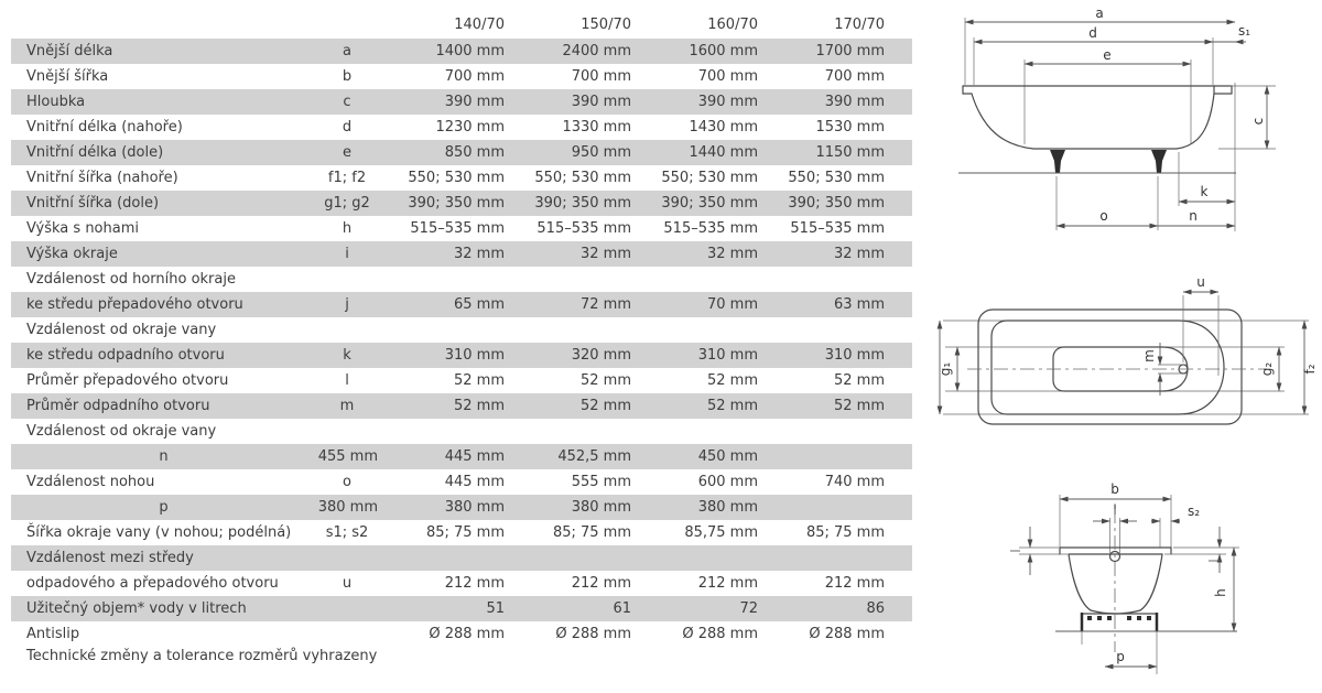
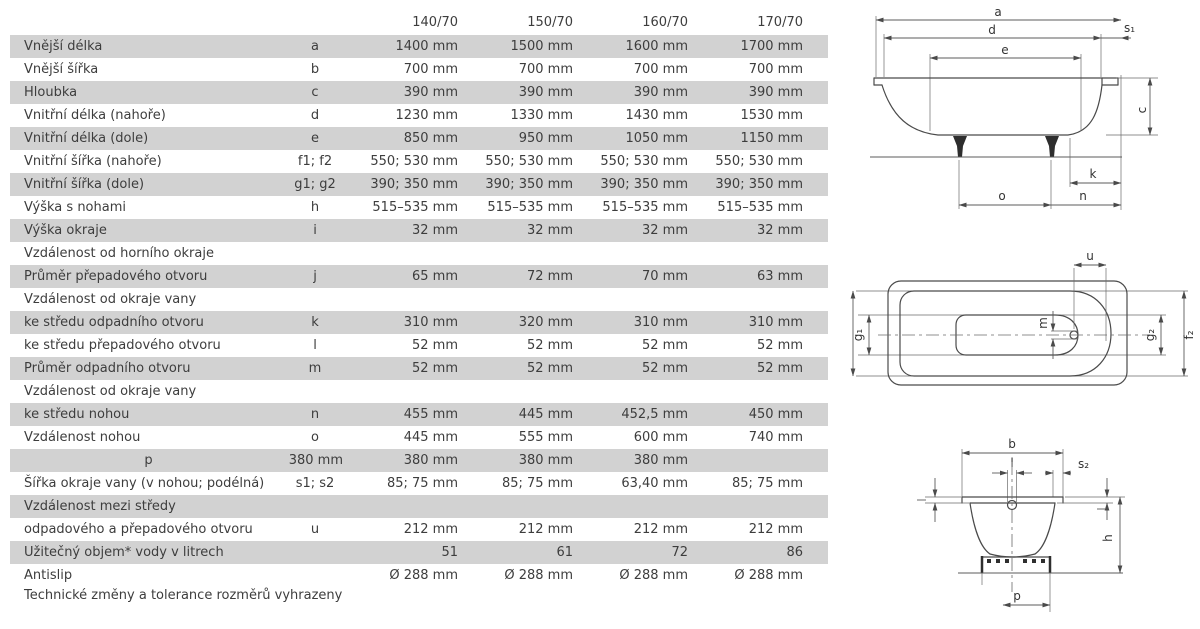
  140/70
  150/70
  160/70
  170/70
  Vnější délka
  a
  1400 mm
- 2400 mm
+ 1500 mm
  1600 mm
  1700 mm
  Vnější šířka
  b
  700 mm
  700 mm
  700 mm
  700 mm
  Hloubka
  c
  390 mm
  390 mm
  390 mm
  390 mm
  Vnitřní délka (nahoře)
  d
  1230 mm
  1330 mm
  1430 mm
  1530 mm
  Vnitřní délka (dole)
  e
  850 mm
  950 mm
- 1440 mm
+ 1050 mm
  1150 mm
  Vnitřní šířka (nahoře)
  f1; f2
  550; 530 mm
  550; 530 mm
  550; 530 mm
  550; 530 mm
  Vnitřní šířka (dole)
  g1; g2
  390; 350 mm
  390; 350 mm
  390; 350 mm
  390; 350 mm
  Výška s nohami
  h
  515–535 mm
  515–535 mm
  515–535 mm
  515–535 mm
  Výška okraje
  i
  32 mm
  32 mm
  32 mm
  32 mm
  Vzdálenost od horního okraje
- ke středu přepadového otvoru
+ Průměr přepadového otvoru
  j
  65 mm
  72 mm
  70 mm
  63 mm
  Vzdálenost od okraje vany
  ke středu odpadního otvoru
  k
  310 mm
  320 mm
  310 mm
  310 mm
- Průměr přepadového otvoru
+ ke středu přepadového otvoru
  l
  52 mm
  52 mm
  52 mm
  52 mm
  Průměr odpadního otvoru
  m
  52 mm
  52 mm
  52 mm
  52 mm
  Vzdálenost od okraje vany
+ ke středu nohou
  n
  455 mm
  445 mm
  452,5 mm
  450 mm
  Vzdálenost nohou
  o
  445 mm
  555 mm
  600 mm
  740 mm
  p
  380 mm
  380 mm
  380 mm
  380 mm
  Šířka okraje vany (v nohou; podélná)
  s1; s2
  85; 75 mm
  85; 75 mm
- 85,75 mm
+ 63,40 mm
  85; 75 mm
  Vzdálenost mezi středy
  odpadového a přepadového otvoru
  u
  212 mm
  212 mm
  212 mm
  212 mm
  Užitečný objem* vody v litrech
  51
  61
  72
  86
  Antislip
  Ø 288 mm
  Ø 288 mm
  Ø 288 mm
  Ø 288 mm
  Technické změny a tolerance rozměrů vyhrazeny
  a
  d
  s₁
  e
  k
  o
  n
  u
  b
  s₂
  p
